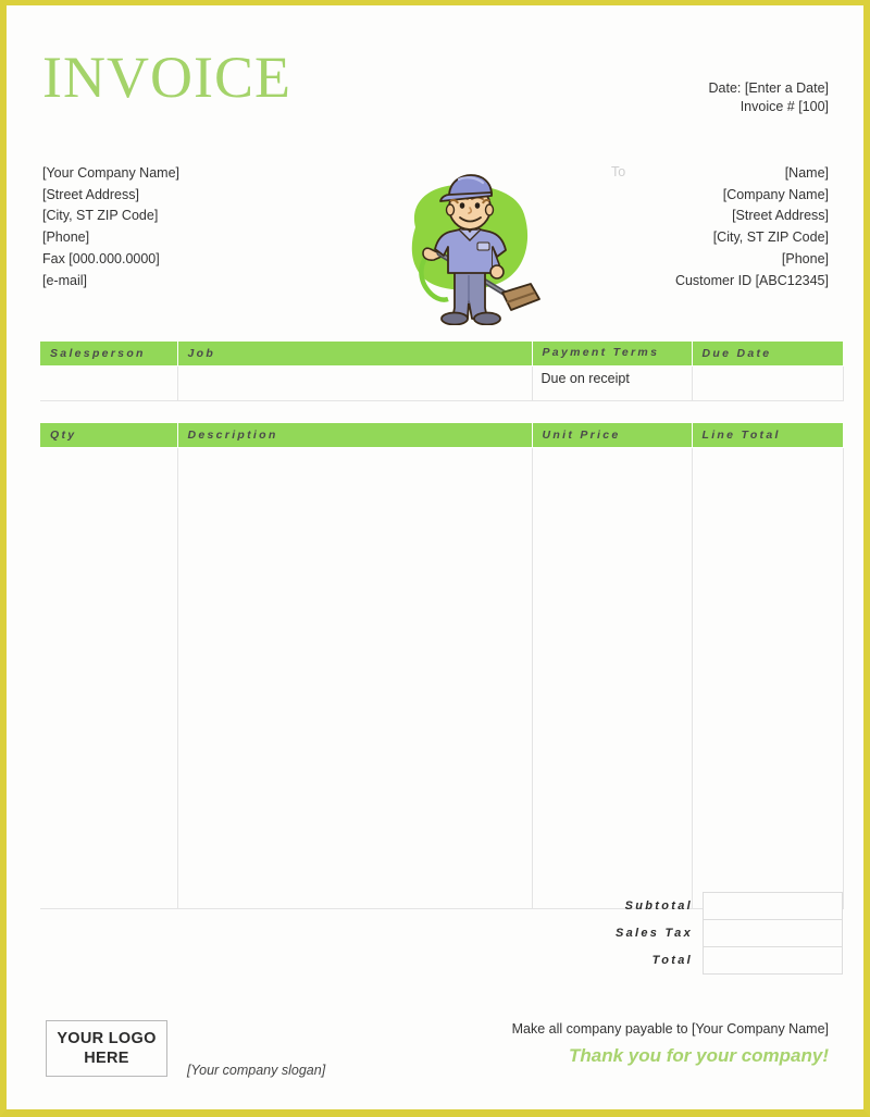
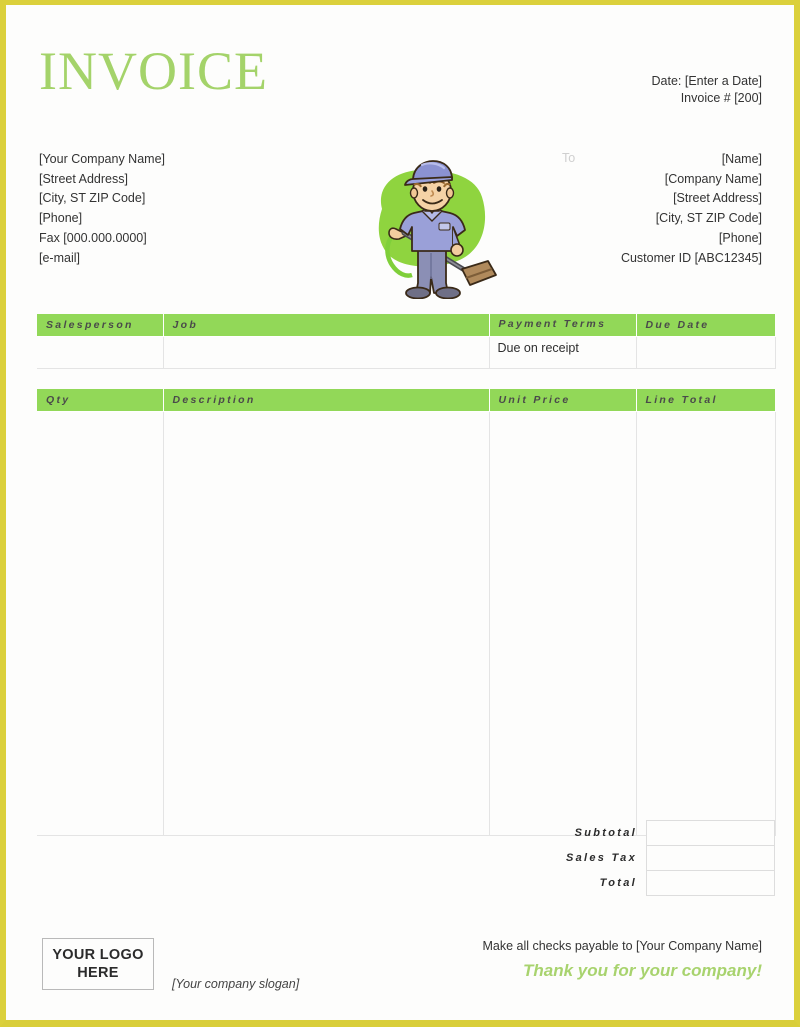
  INVOICE
  Date: [Enter a Date]
- Invoice # [100]
+ Invoice # [200]
  [Your Company Name]
  [Street Address]
  [City, ST ZIP Code]
  [Phone]
  Fax [000.000.0000]
  [e-mail]
  To
  [Name]
  [Company Name]
  [Street Address]
  [City, ST ZIP Code]
  [Phone]
  Customer ID [ABC12345]
  Salesperson	Job	Payment Terms	Due Date
  		Due on receipt
  Qty	Description	Unit Price	Line Total
  Subtotal
  Sales Tax
  Total
  YOUR LOGO
  HERE
  [Your company slogan]
- Make all company payable to [Your Company Name]
+ Make all checks payable to [Your Company Name]
  Thank you for your company!
